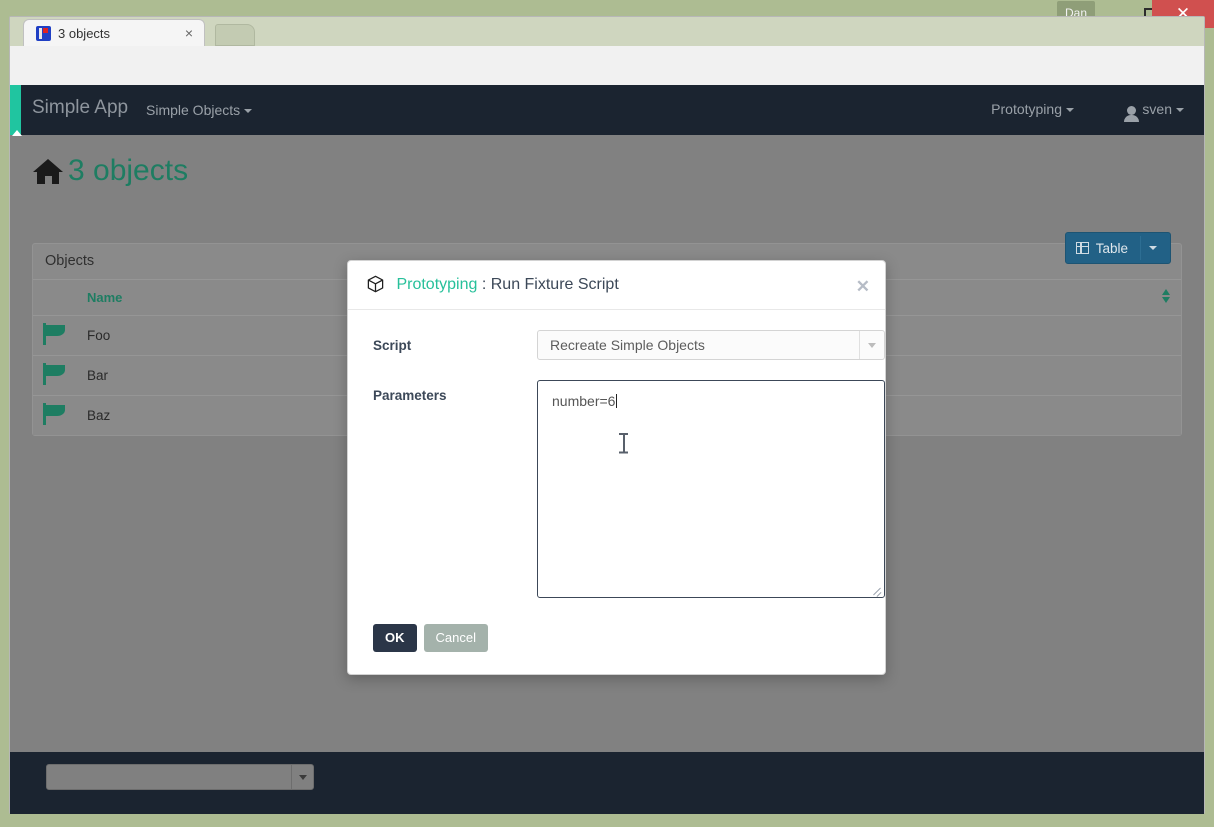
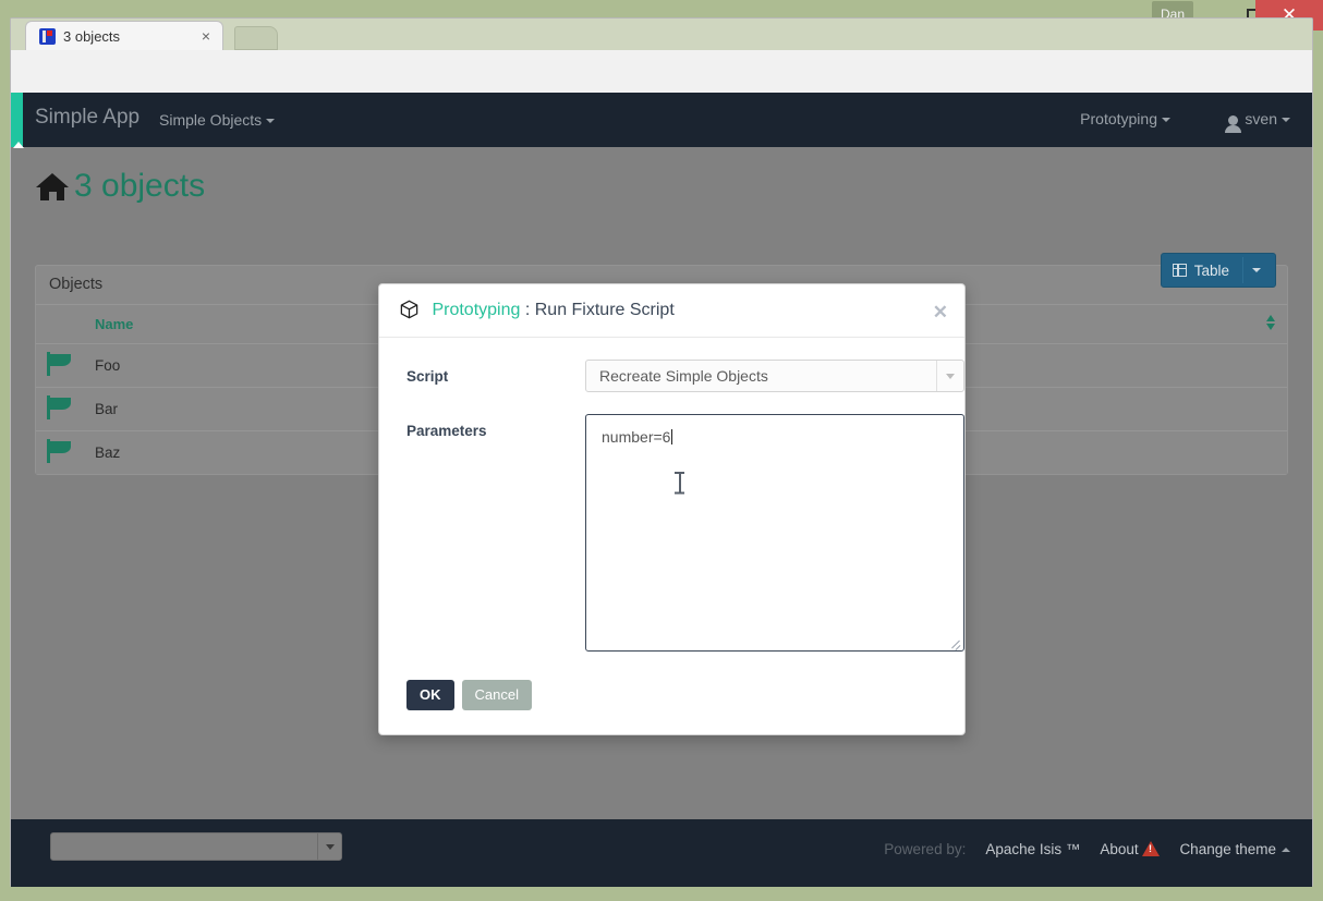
  Dan
  ✕
  3 objects
  ×
  Simple App
  Simple Objects
  Prototyping
  sven
  3 objects
  Objects
  Table
  	Name
  	Foo
  	Bar
  	Baz
+ Powered by:
+ Apache Isis ™
+ About
+ Change theme
  Prototyping : Run Fixture Script
  ✕
  Script
  Recreate Simple Objects
  Parameters
  number=6
  OK
  Cancel
